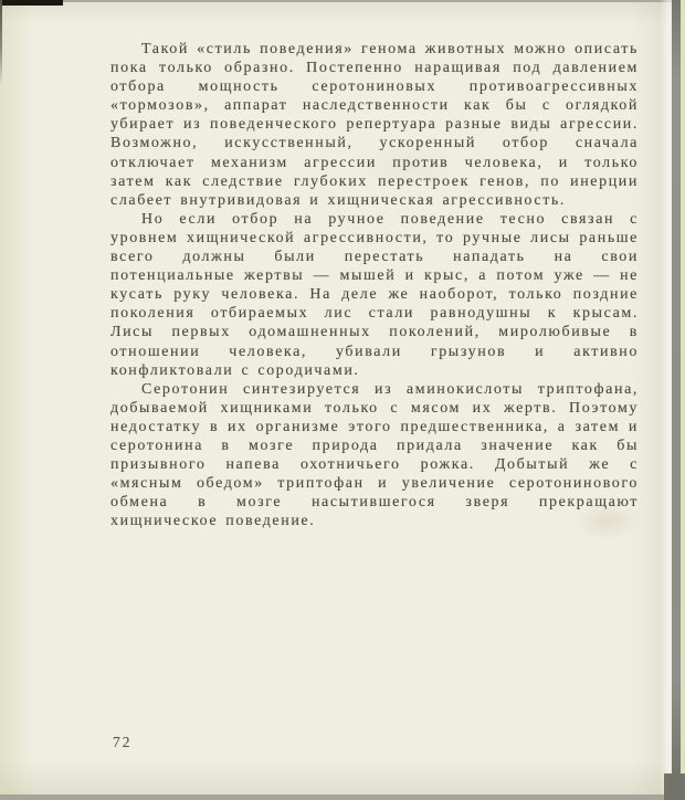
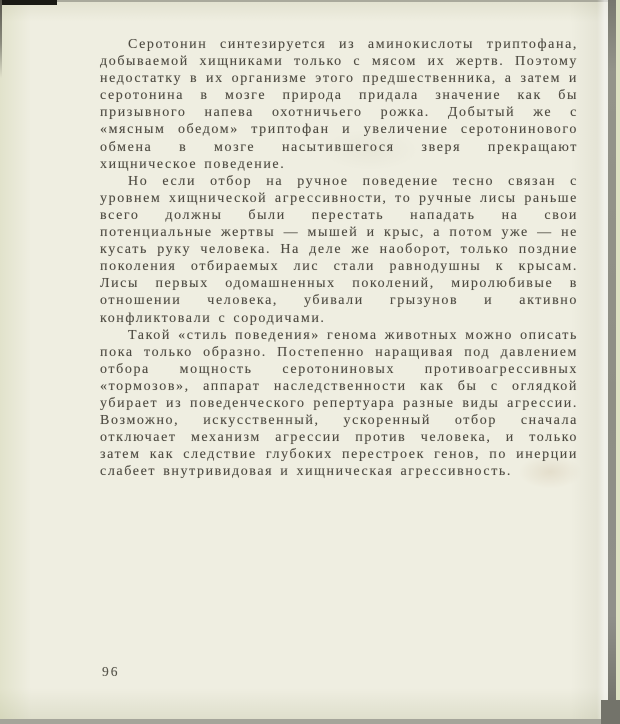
- Такой «стиль поведения» генома животных можно описать пока только образно. Постепенно наращивая под давлением отбора мощность серотониновых противоагрессивных «тормозов», аппарат наследственности как бы с оглядкой убирает из поведенческого репертуара разные виды агрессии. Возможно, искусственный, ускоренный отбор сначала отключает механизм агрессии против человека, и только затем как следствие глубоких перестроек генов, по инерции слабеет внутривидовая и хищническая агрессивность.
+ Серотонин синтезируется из аминокислоты триптофана, добываемой хищниками только с мясом их жертв. Поэтому недостатку в их организме этого предшественника, а затем и серотонина в мозге природа придала значение как бы призывного напева охотничьего рожка. Добытый же с «мясным обедом» триптофан и увеличение серотонинового обмена в мозге насытившегося зверя прекращают хищническое поведение.
  Но если отбор на ручное поведение тесно связан с уровнем хищнической агрессивности, то ручные лисы раньше всего должны были перестать нападать на свои потенциальные жертвы — мышей и крыс, а потом уже — не кусать руку человека. На деле же наоборот, только поздние поколения отбираемых лис стали равнодушны к крысам. Лисы первых одомашненных поколений, миролюбивые в отношении человека, убивали грызунов и активно конфликтовали с сородичами.
- Серотонин синтезируется из аминокислоты триптофана, добываемой хищниками только с мясом их жертв. Поэтому недостатку в их организме этого предшественника, а затем и серотонина в мозге природа придала значение как бы призывного напева охотничьего рожка. Добытый же с «мясным обедом» триптофан и увеличение серотонинового обмена в мозге насытившегося зверя прекращают хищническое поведение.
+ Такой «стиль поведения» генома животных можно описать пока только образно. Постепенно наращивая под давлением отбора мощность серотониновых противоагрессивных «тормозов», аппарат наследственности как бы с оглядкой убирает из поведенческого репертуара разные виды агрессии. Возможно, искусственный, ускоренный отбор сначала отключает механизм агрессии против человека, и только затем как следствие глубоких перестроек генов, по инерции слабеет внутривидовая и хищническая агрессивность.
- 72
+ 96
